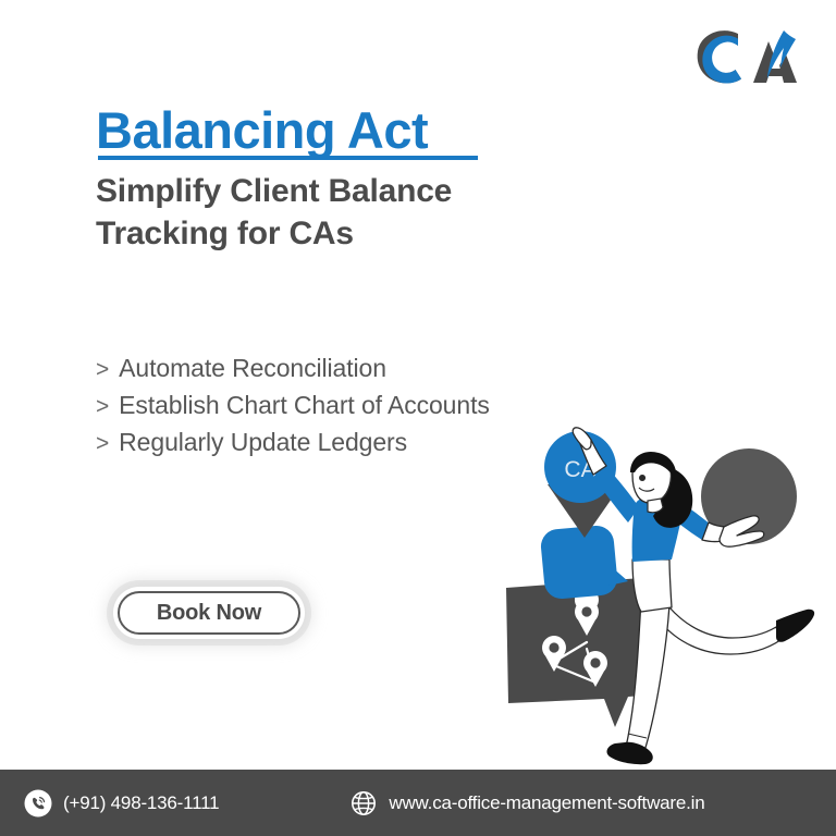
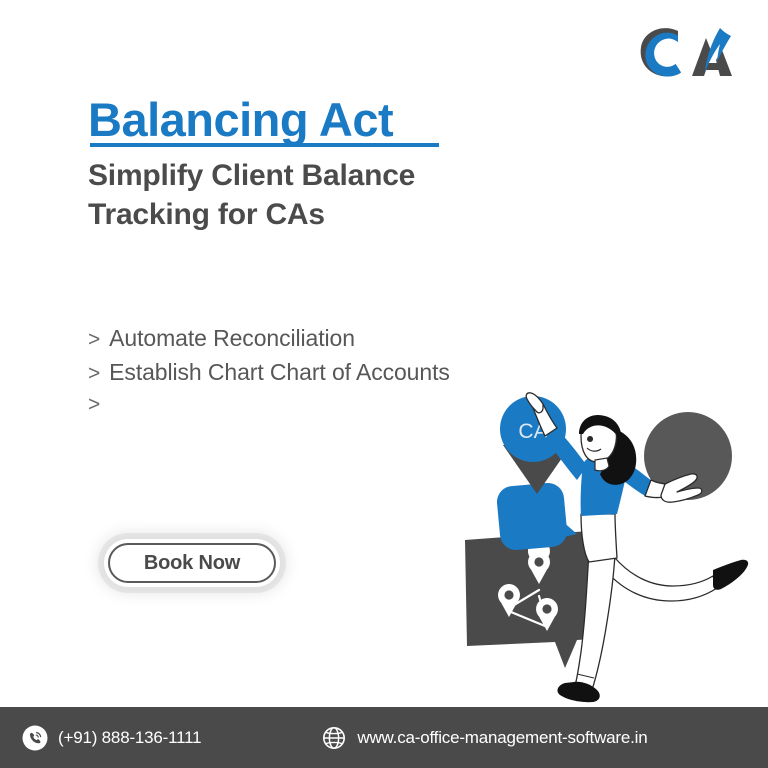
  Balancing Act
  Simplify Client Balance
  Tracking for CAs
  >
  Automate Reconciliation
  >
  Establish Chart Chart of Accounts
  >
- Regularly Update Ledgers
  Book Now
  CA
- (+91) 498-136-1111
+ (+91) 888-136-1111
  www.ca-office-management-software.in
